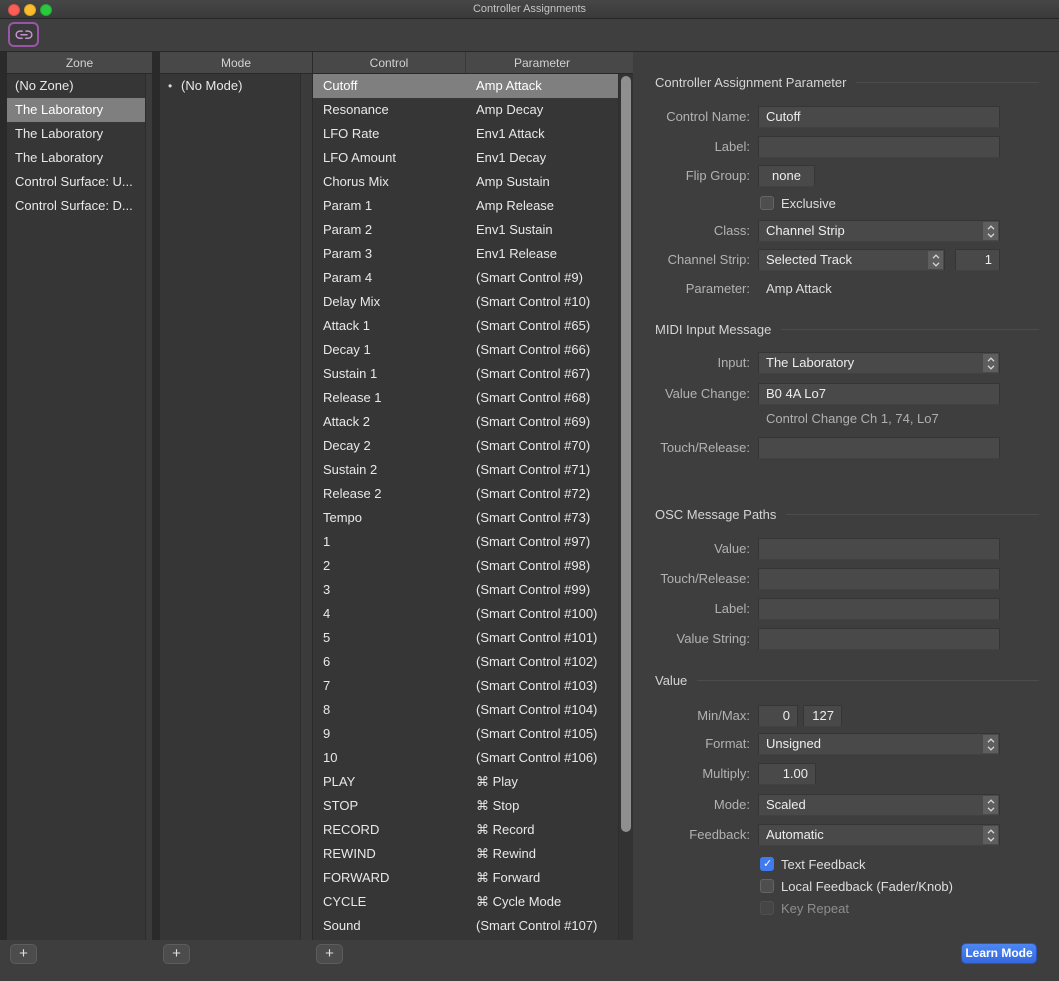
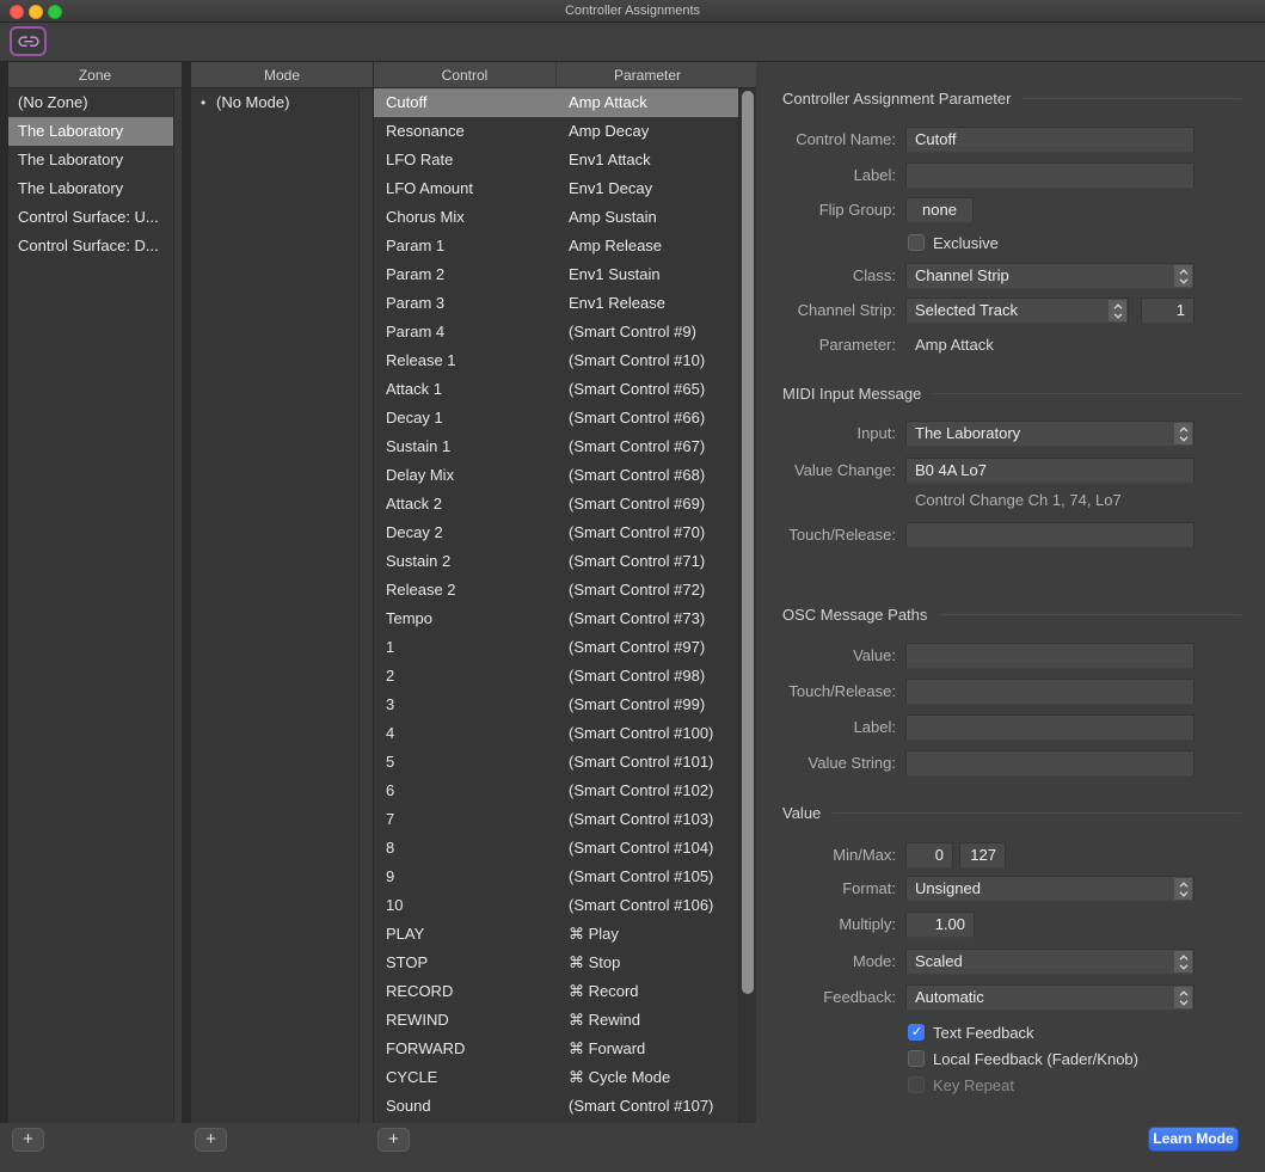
  Controller Assignments
  Zone
  (No Zone)
  The Laboratory
  The Laboratory
  The Laboratory
  Control Surface: U...
  Control Surface: D...
  Mode
  • (No Mode)
  Control
  Parameter
  Cutoff
  Amp Attack
  Resonance
  Amp Decay
  LFO Rate
  Env1 Attack
  LFO Amount
  Env1 Decay
  Chorus Mix
  Amp Sustain
  Param 1
  Amp Release
  Param 2
  Env1 Sustain
  Param 3
  Env1 Release
  Param 4
  (Smart Control #9)
- Delay Mix
+ Release 1
  (Smart Control #10)
  Attack 1
  (Smart Control #65)
  Decay 1
  (Smart Control #66)
  Sustain 1
  (Smart Control #67)
- Release 1
+ Delay Mix
  (Smart Control #68)
  Attack 2
  (Smart Control #69)
  Decay 2
  (Smart Control #70)
  Sustain 2
  (Smart Control #71)
  Release 2
  (Smart Control #72)
  Tempo
  (Smart Control #73)
  1
  (Smart Control #97)
  2
  (Smart Control #98)
  3
  (Smart Control #99)
  4
  (Smart Control #100)
  5
  (Smart Control #101)
  6
  (Smart Control #102)
  7
  (Smart Control #103)
  8
  (Smart Control #104)
  9
  (Smart Control #105)
  10
  (Smart Control #106)
  PLAY
  ⌘ Play
  STOP
  ⌘ Stop
  RECORD
  ⌘ Record
  REWIND
  ⌘ Rewind
  FORWARD
  ⌘ Forward
  CYCLE
  ⌘ Cycle Mode
  Sound
  (Smart Control #107)
  Controller Assignment Parameter
  Control Name:
  Cutoff
  Label:
  Flip Group:
  none
  Exclusive
  Class:
  Channel Strip
  Channel Strip:
  Selected Track
  1
  Parameter:
  Amp Attack
  MIDI Input Message
  Input:
  The Laboratory
  Value Change:
  B0 4A Lo7
  Control Change Ch 1, 74, Lo7
  Touch/Release:
  OSC Message Paths
  Value:
  Touch/Release:
  Label:
  Value String:
  Value
  Min/Max:
  0
  127
  Format:
  Unsigned
  Multiply:
  1.00
  Mode:
  Scaled
  Feedback:
  Automatic
  Text Feedback
  Local Feedback (Fader/Knob)
  Key Repeat
  +
  +
  +
  Learn Mode
